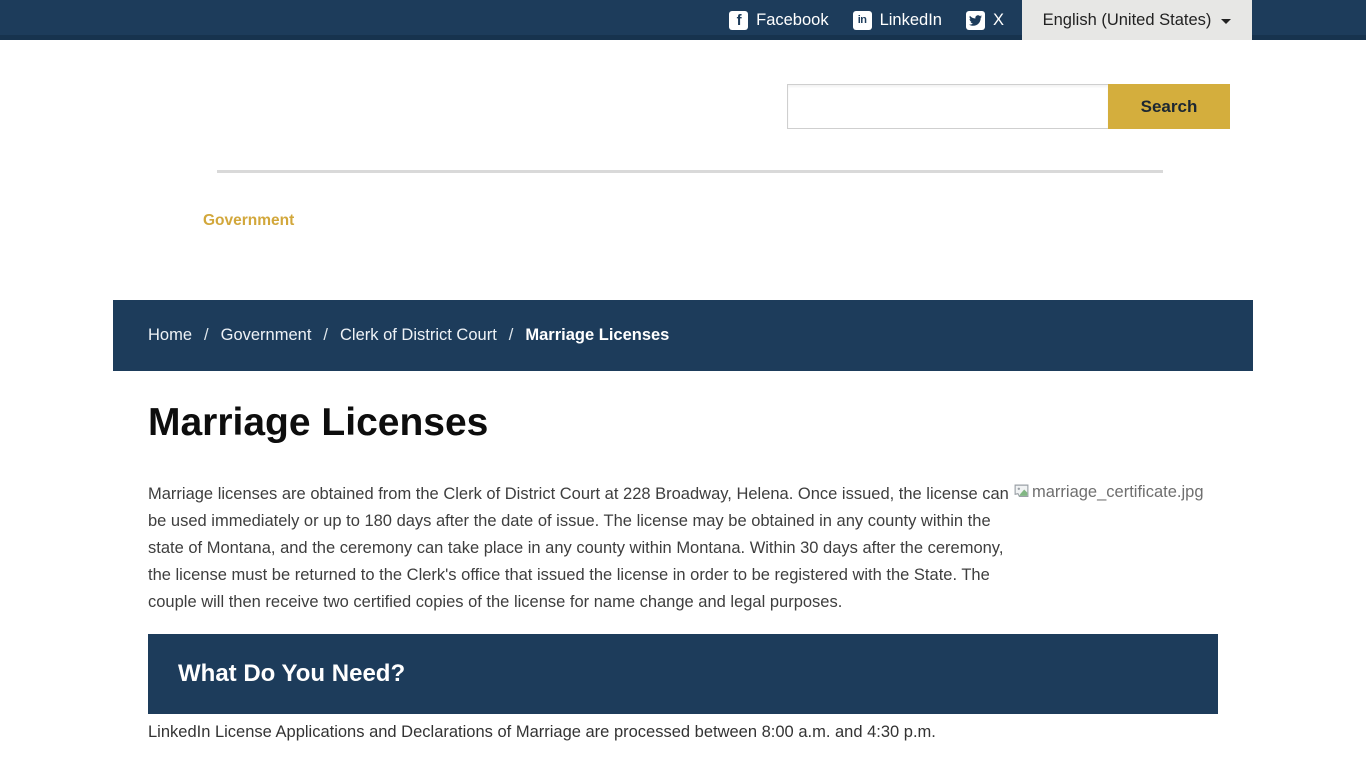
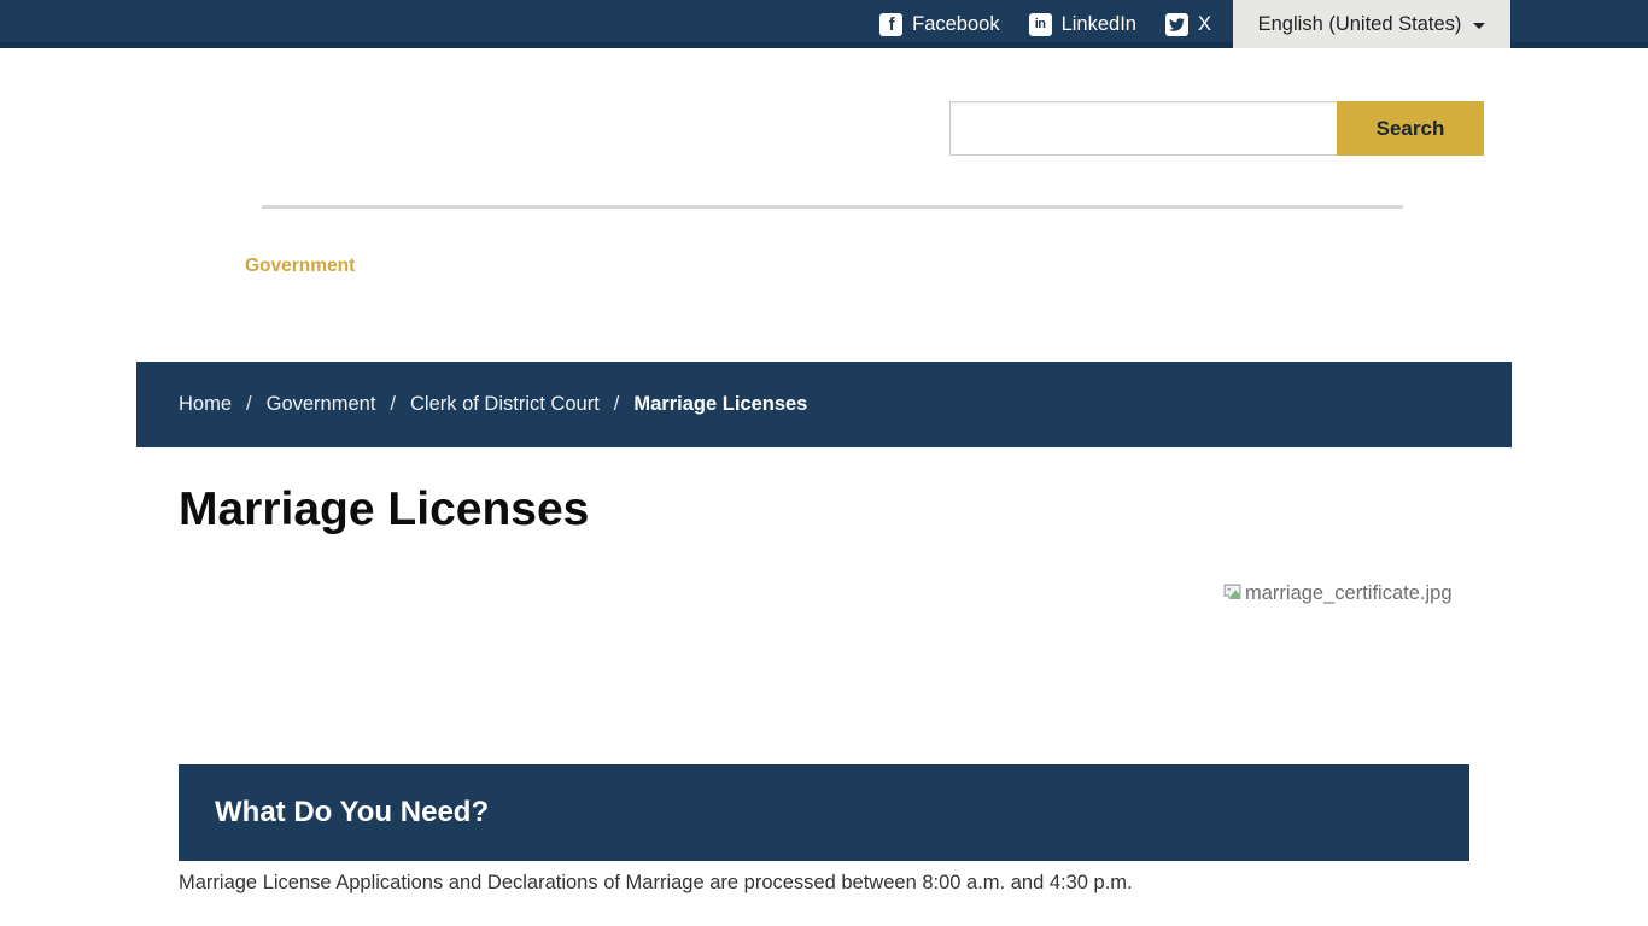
  f
  Facebook
  in
  LinkedIn
  X
  English (United States)
  Search
  Government
  Home
  /
  Government
  /
  Clerk of District Court
  /
  Marriage Licenses
  Marriage Licenses
  marriage_certificate.jpg
- Marriage licenses are obtained from the Clerk of District Court at 228 Broadway, Helena. Once issued, the license can be used immediately or up to 180 days after the date of issue. The license may be obtained in any county within the state of Montana, and the ceremony can take place in any county within Montana. Within 30 days after the ceremony, the license must be returned to the Clerk's office that issued the license in order to be registered with the State. The couple will then receive two certified copies of the license for name change and legal purposes.
  What Do You Need?
- LinkedIn License Applications and Declarations of Marriage are processed between 8:00 a.m. and 4:30 p.m.
+ Marriage License Applications and Declarations of Marriage are processed between 8:00 a.m. and 4:30 p.m.
